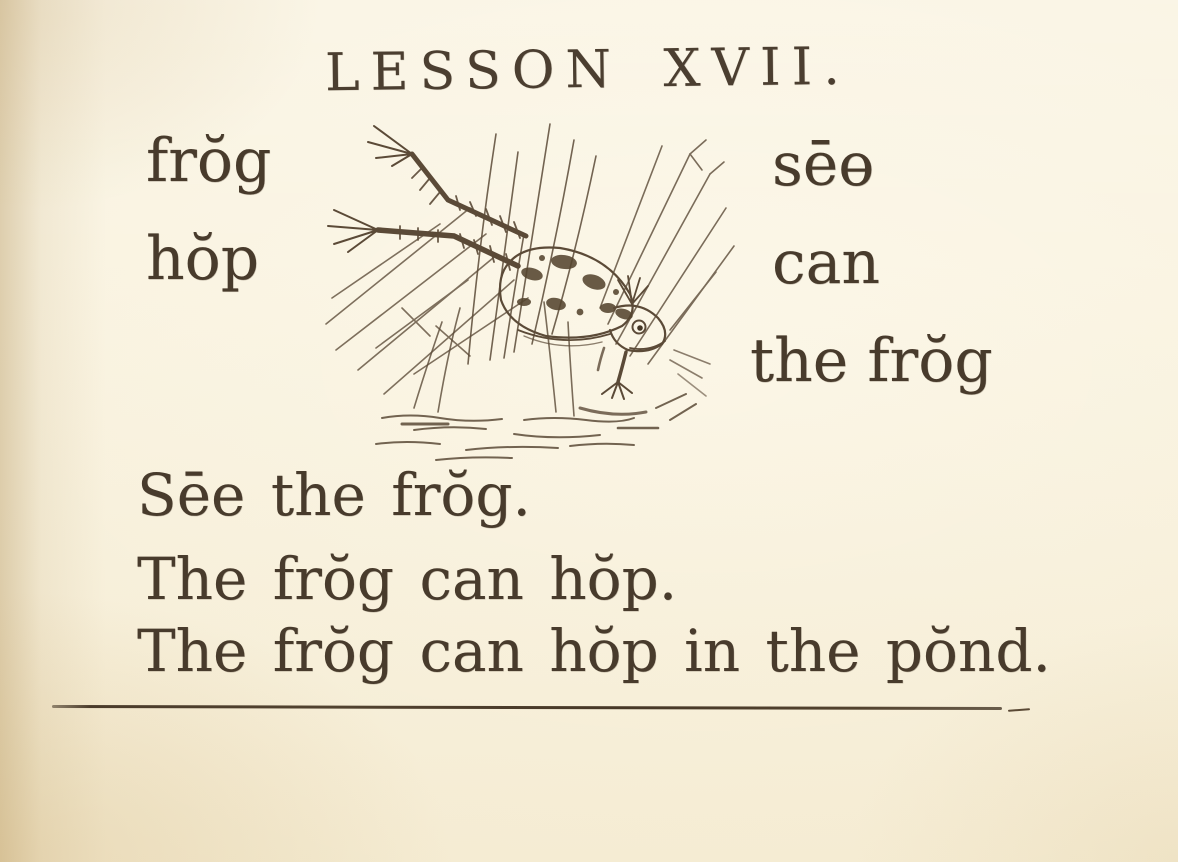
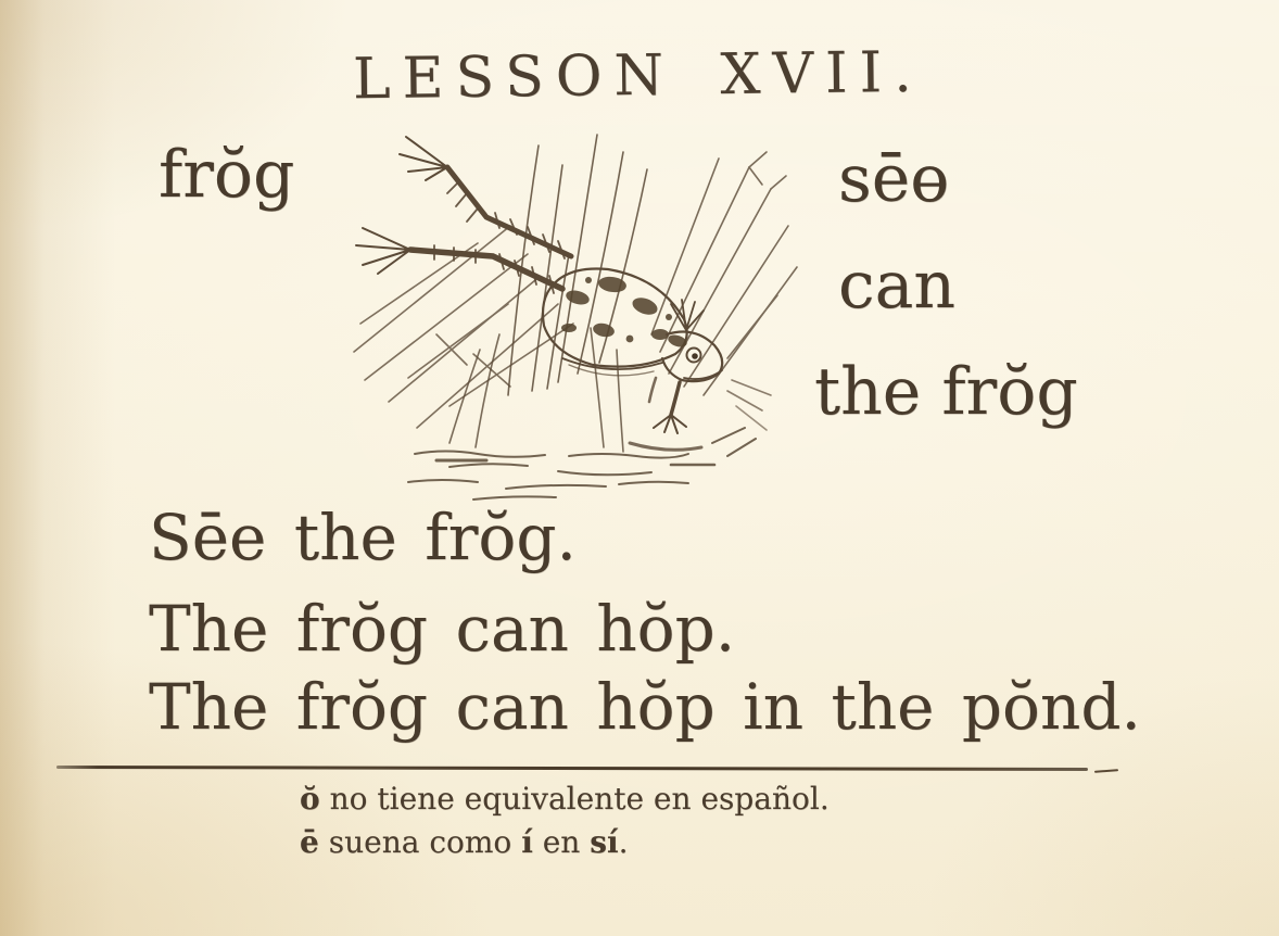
  LESSON XVII.
  frŏg
- hŏp
  sēɵ
  can
  the frŏg
  Sēe the frŏg.
  The frŏg can hŏp.
  The frŏg can hŏp in the pŏnd.
+ ŏ no tiene equivalente en español.
+ ē suena como í en sí.
